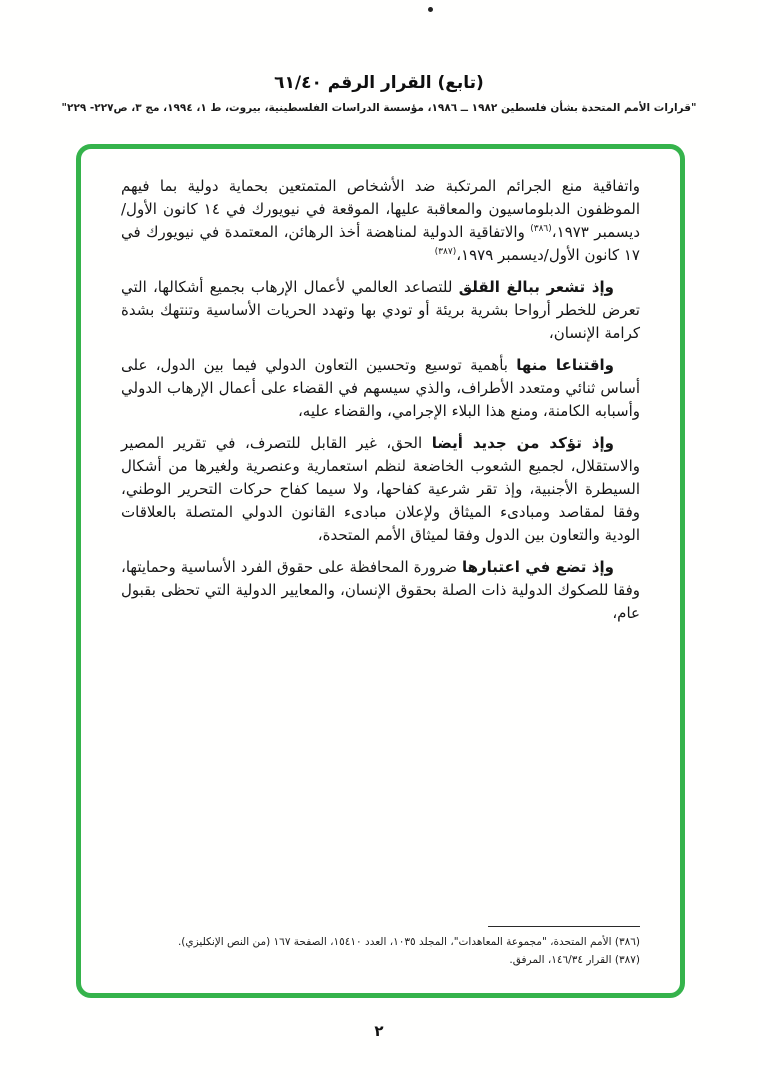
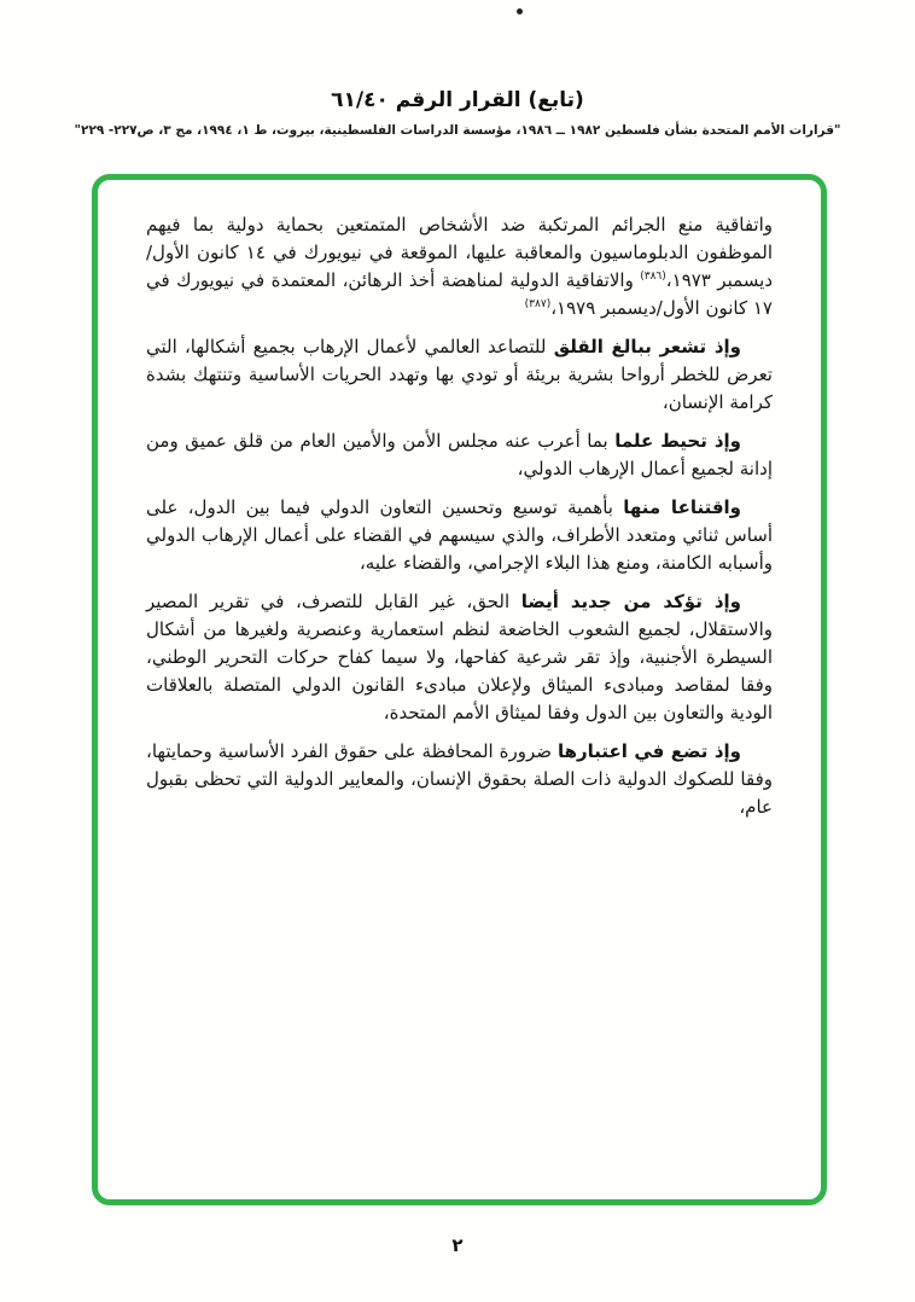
  (تابع) القرار الرقم ٦١/٤٠
  "قرارات الأمم المتحدة بشأن فلسطين ١٩٨٢ ــ ١٩٨٦، مؤسسة الدراسات الفلسطينية، بيروت، ط ١، ١٩٩٤، مج ٣، ص٢٢٧- ٢٢٩"
  واتفاقية منع الجرائم المرتكبة ضد الأشخاص المتمتعين بحماية دولية بما فيهم الموظفون الدبلوماسيون والمعاقبة عليها، الموقعة في نيويورك في ١٤ كانون الأول/ديسمبر ١٩٧٣،(٣٨٦) والاتفاقية الدولية لمناهضة أخذ الرهائن، المعتمدة في نيويورك في ١٧ كانون الأول/ديسمبر ١٩٧٩،(٣٨٧)
  وإذ تشعر ببالغ القلق للتصاعد العالمي لأعمال الإرهاب بجميع أشكالها، التي تعرض للخطر أرواحا بشرية بريئة أو تودي بها وتهدد الحريات الأساسية وتنتهك بشدة كرامة الإنسان،
+ وإذ تحيط علما بما أعرب عنه مجلس الأمن والأمين العام من قلق عميق ومن إدانة لجميع أعمال الإرهاب الدولي،
  واقتناعا منها بأهمية توسيع وتحسين التعاون الدولي فيما بين الدول، على أساس ثنائي ومتعدد الأطراف، والذي سيسهم في القضاء على أعمال الإرهاب الدولي وأسبابه الكامنة، ومنع هذا البلاء الإجرامي، والقضاء عليه،
  وإذ تؤكد من جديد أيضا الحق، غير القابل للتصرف، في تقرير المصير والاستقلال، لجميع الشعوب الخاضعة لنظم استعمارية وعنصرية ولغيرها من أشكال السيطرة الأجنبية، وإذ تقر شرعية كفاحها، ولا سيما كفاح حركات التحرير الوطني، وفقا لمقاصد ومبادىء الميثاق ولإعلان مبادىء القانون الدولي المتصلة بالعلاقات الودية والتعاون بين الدول وفقا لميثاق الأمم المتحدة،
  وإذ تضع في اعتبارها ضرورة المحافظة على حقوق الفرد الأساسية وحمايتها، وفقا للصكوك الدولية ذات الصلة بحقوق الإنسان، والمعايير الدولية التي تحظى بقبول عام،
- (٣٨٦) الأمم المتحدة، "مجموعة المعاهدات"، المجلد ١٠٣٥، العدد ١٥٤١٠، الصفحة ١٦٧ (من النص الإنكليزي).
- (٣٨٧) القرار ١٤٦/٣٤، المرفق.
  ٢
